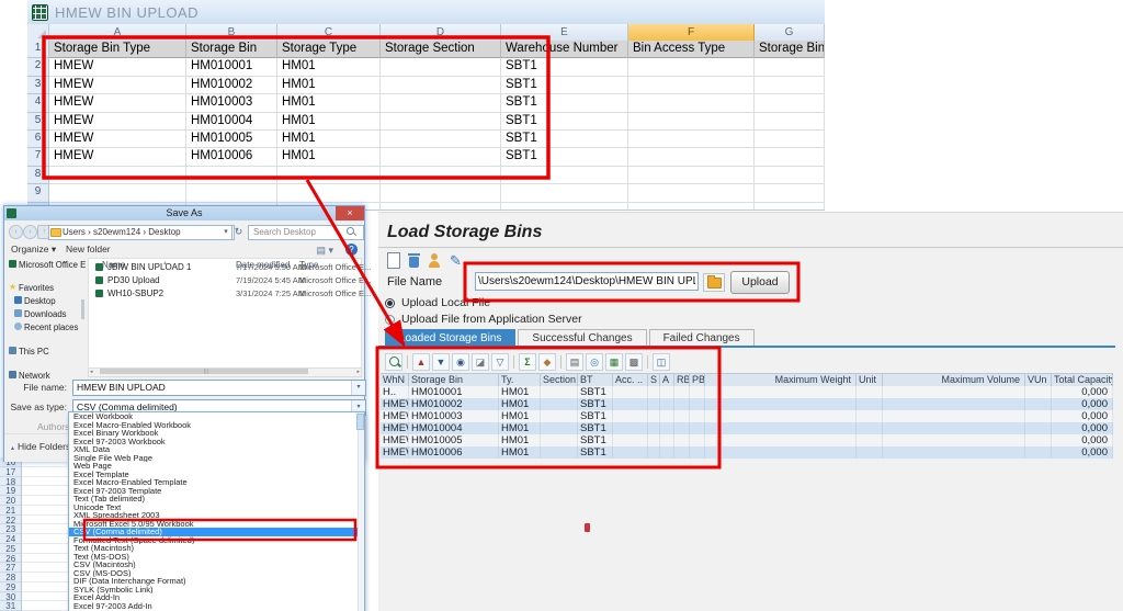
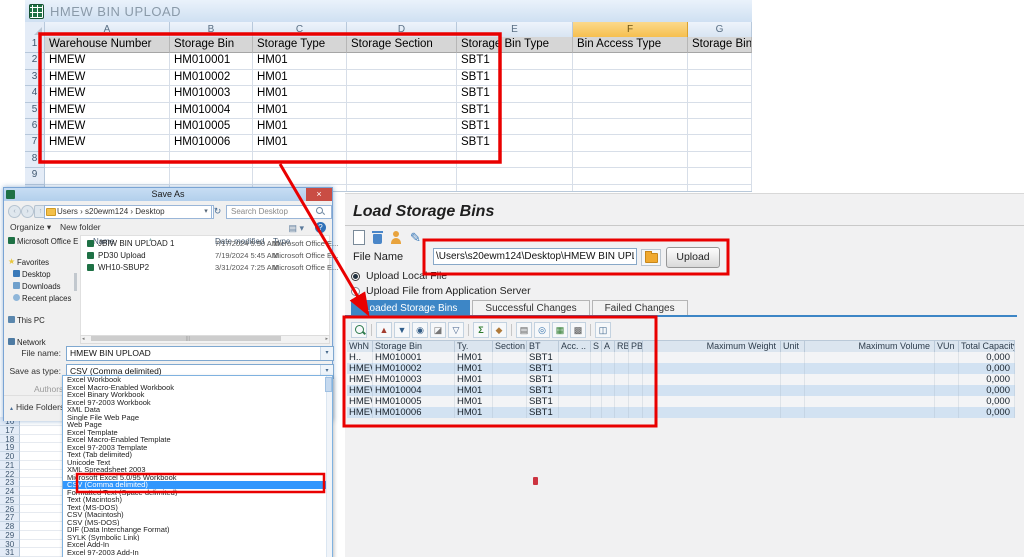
  HMEW BIN UPLOAD
  A
  B
  C
  D
  E
  F
  G
  1
- Storage Bin Type
+ Warehouse Number
  Storage Bin
  Storage Type
  Storage Section
- Warehouse Number
+ Storage Bin Type
  Bin Access Type
  Storage Bin
  2
  HMEW
  HM010001
  HM01
  SBT1
  3
  HMEW
  HM010002
  HM01
  SBT1
  4
  HMEW
  HM010003
  HM01
  SBT1
  5
  HMEW
  HM010004
  HM01
  SBT1
  6
  HMEW
  HM010005
  HM01
  SBT1
  7
  HMEW
  HM010006
  HM01
  SBT1
  8
  9
  16
  17
  18
  19
  20
  21
  22
  23
  24
  25
  26
  27
  28
  29
  30
  31
  Save As
  ×
  Users › s20ewm124 › Desktop
  ↻
  Search Desktop
  Organize ▾
  New folder
  ▤ ▾
  ?
  Microsoft Office E
  ★
  Favorites
  Desktop
  Downloads
  Recent places
  This PC
  Network
  Name
  Date modified
  Type
  JBIW BIN UPLOAD 1
  7/17/2024 5:50 AM
  Microsoft Office E...
  PD30 Upload
  7/19/2024 5:45 AM
  Microsoft Office E..
  WH10-SBUP2
  3/31/2024 7:25 AM
  Microsoft Office E...
  File name:
  HMEW BIN UPLOAD
  Save as type:
  CSV (Comma delimited)
  Author
  Hide Folder
  Excel Workbook
  Excel Macro-Enabled Workbook
  Excel Binary Workbook
  Excel 97-2003 Workbook
  XML Data
  Single File Web Page
  Web Page
  Excel Template
  Excel Macro-Enabled Template
  Excel 97-2003 Template
  Text (Tab delimited)
  Unicode Text
  XML Spreadsheet 2003
  Mirosoft Excel 5.0/95 Workbook
  CSV (Comma delimited)
  Text (Macintosh)
  Text (MS-DOS)
  CSV (Macintosh)
  CSV (MS-DOS)
  DIF (Data Interchange Format)
  SYLK (Symbolic Link)
  Excel Add-In
  Excel 97-2003 Add-In
  Load Storage Bins
  ✎
  File Name
  \Users\s20ewm124\Desktop\HMEW BIN UP
  Upload
  Upload Local File
  Upload File from Application Server
  Loaded Storage Bins
  Successful Changes
  Failed Changes
  ▲
  ▼
  ◉
  ◪
  ▽
  Σ
  ◆
  ▤
  ◎
  ▦
  ▩
  ◫
  WhN
  Storage Bin
  Ty.
  Section
  BT
  Acc. ..
  S
  A
  RB
  PB
  Maximum Weight
  Unit
  Maximum Volume
  VUn
  Total Capacit
  H..
  HM010001
  HM01
  SBT1
  0,000
  HME
  HM010002
  HM01
  SBT1
  0,000
  HME
  HM010003
  HM01
  SBT1
  0,000
  HME
  HM010004
  HM01
  SBT1
  0,000
  HME
  HM010005
  HM01
  SBT1
  0,000
  HME
  HM010006
  HM01
  SBT1
  0,000
